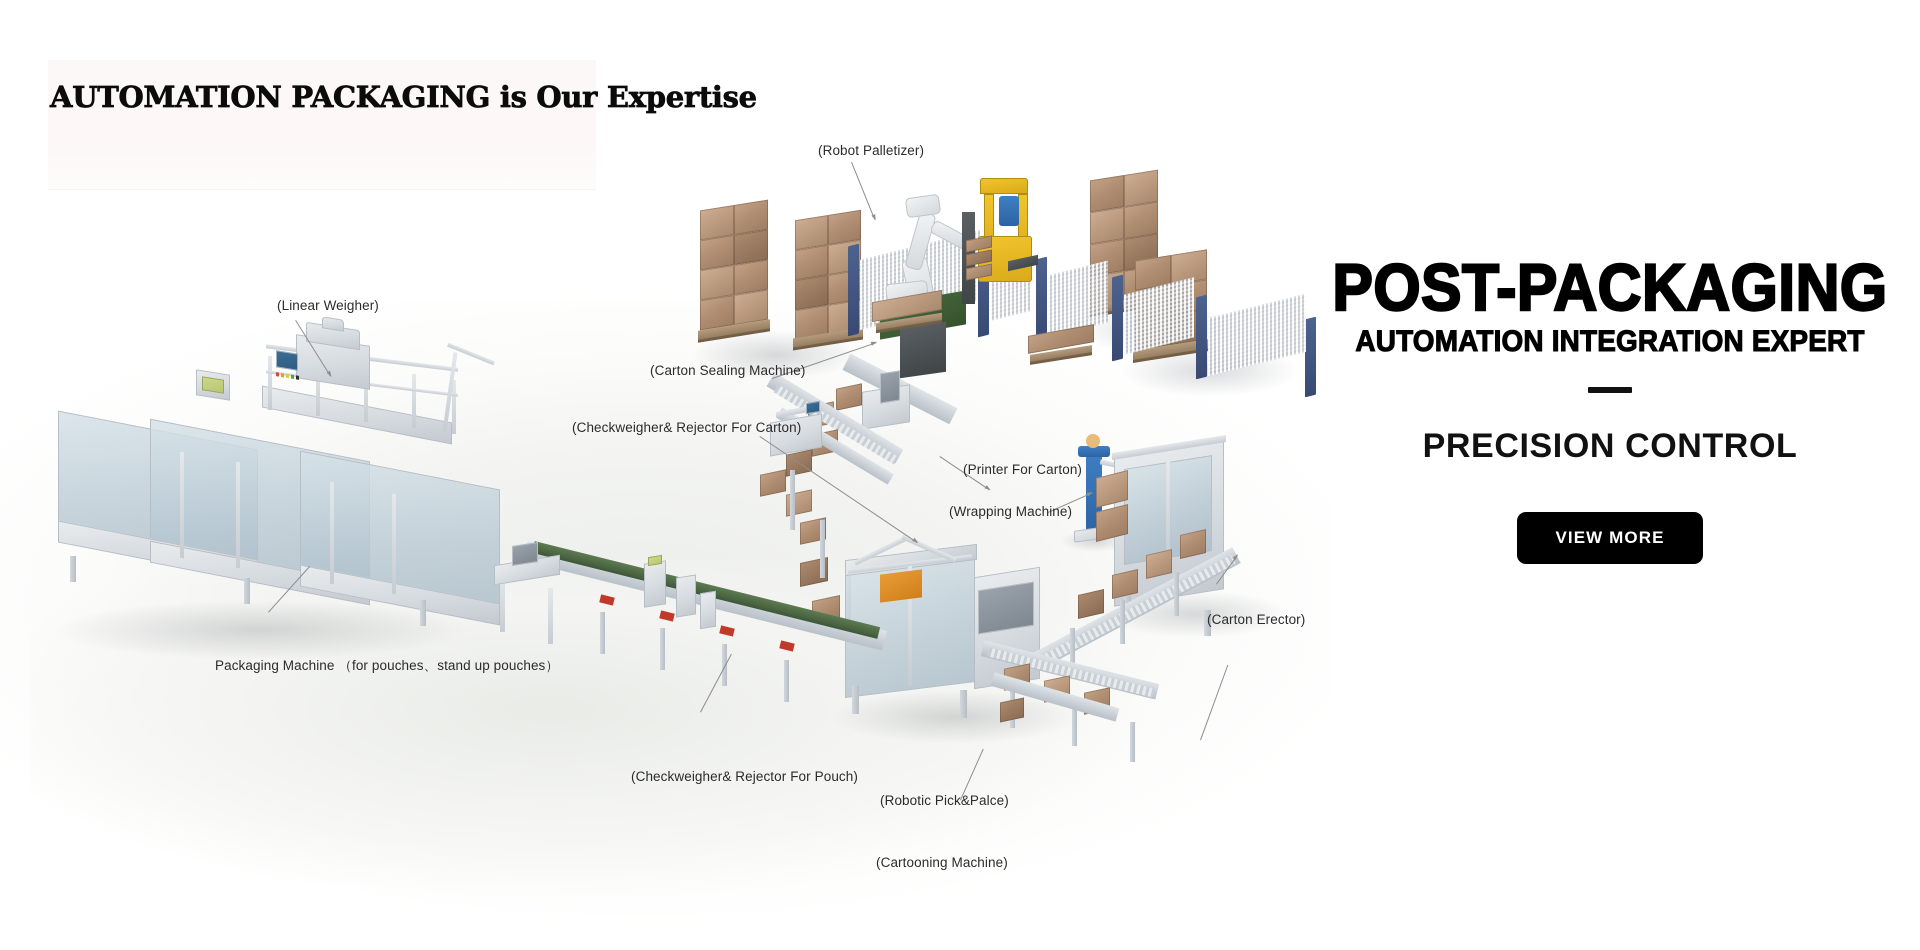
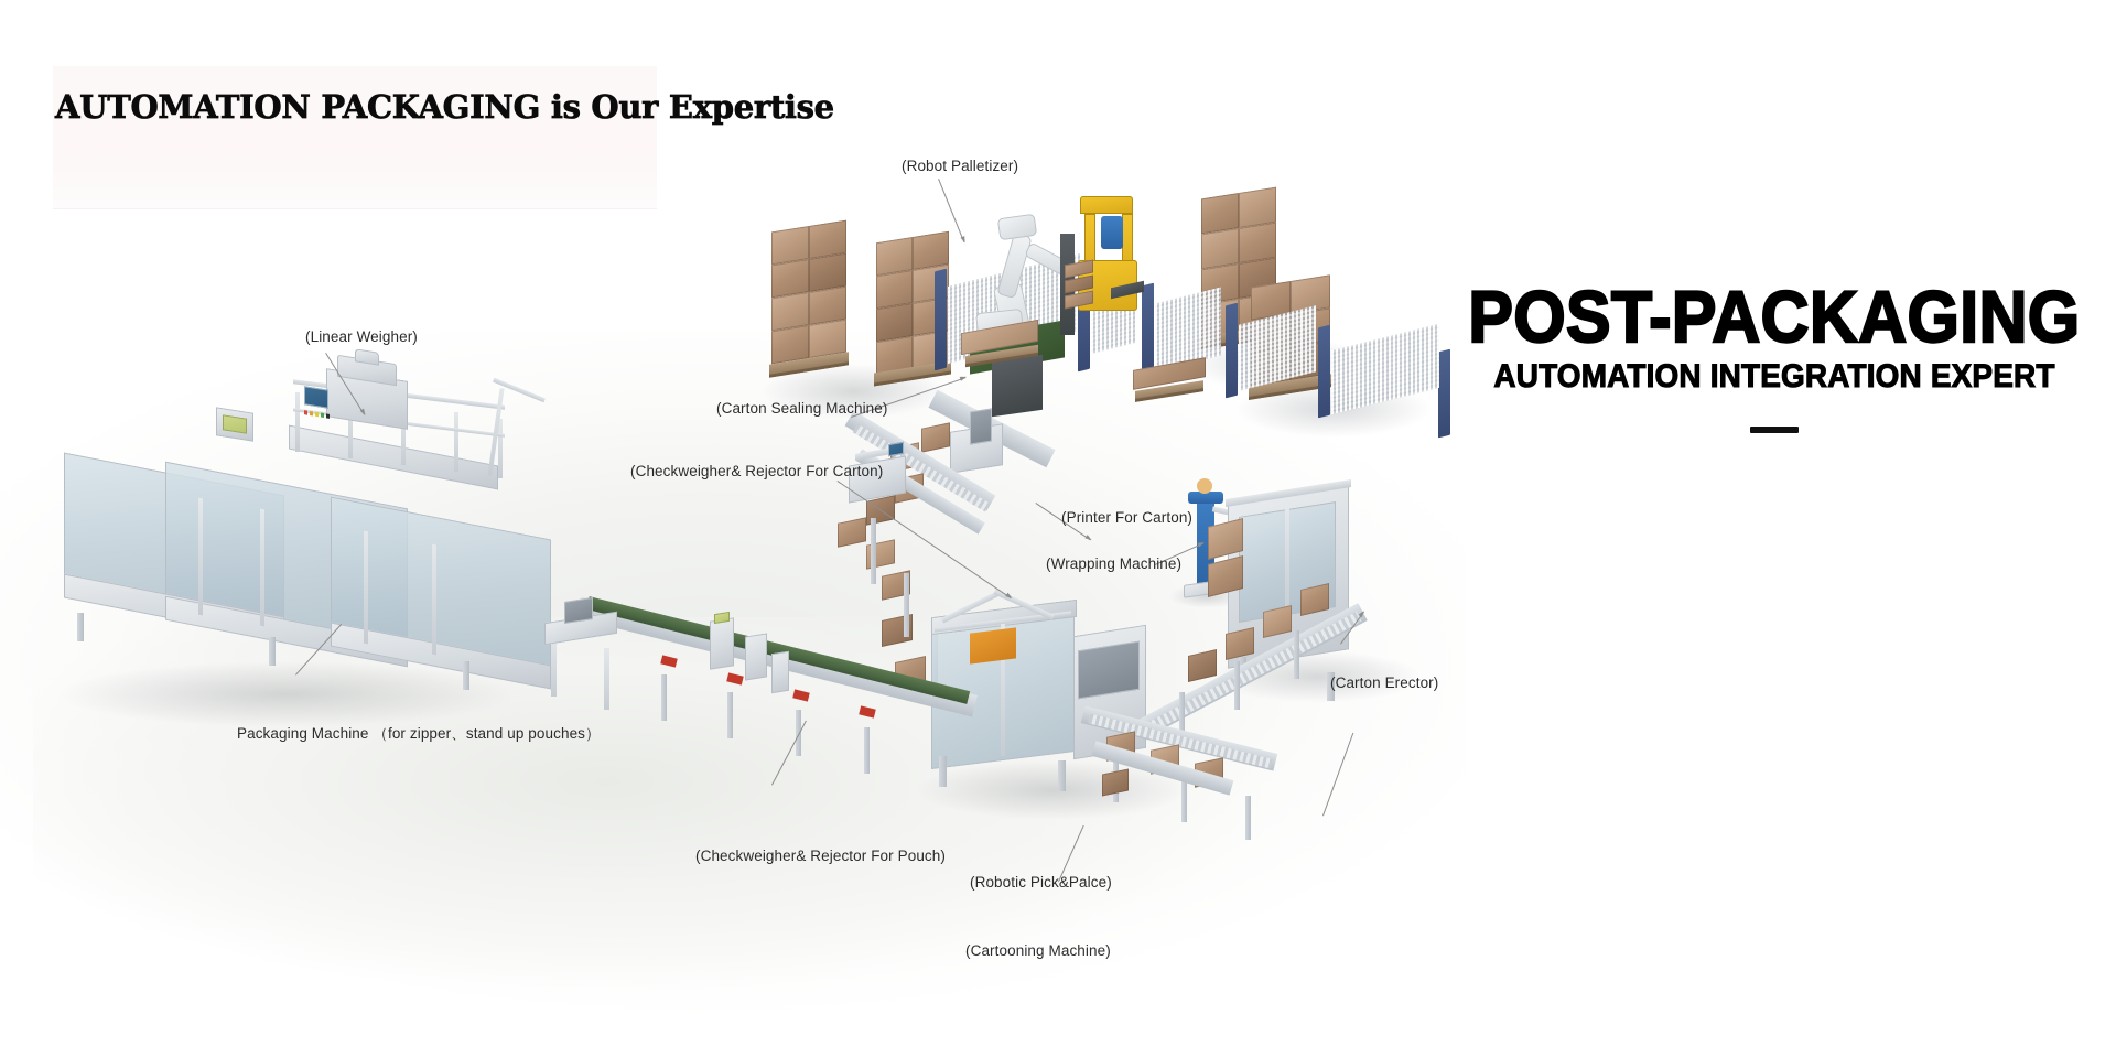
  (Robot Palletizer)
  (Linear Weigher)
  (Carton Sealing Machine)
  (Checkweigher& Rejector For Carton)
  (Printer For Carton)
  (Wrapping Machine)
  (Carton Erector)
- Packaging Machine （for pouches、stand up pouches）
+ Packaging Machine （for zipper、stand up pouches）
  (Checkweigher& Rejector For Pouch)
  (Robotic Pick&Palce)
  (Cartooning Machine)
  AUTOMATION PACKAGING is Our Expertise
  POST-PACKAGING
  AUTOMATION INTEGRATION EXPERT
- PRECISION CONTROL
- VIEW MORE
